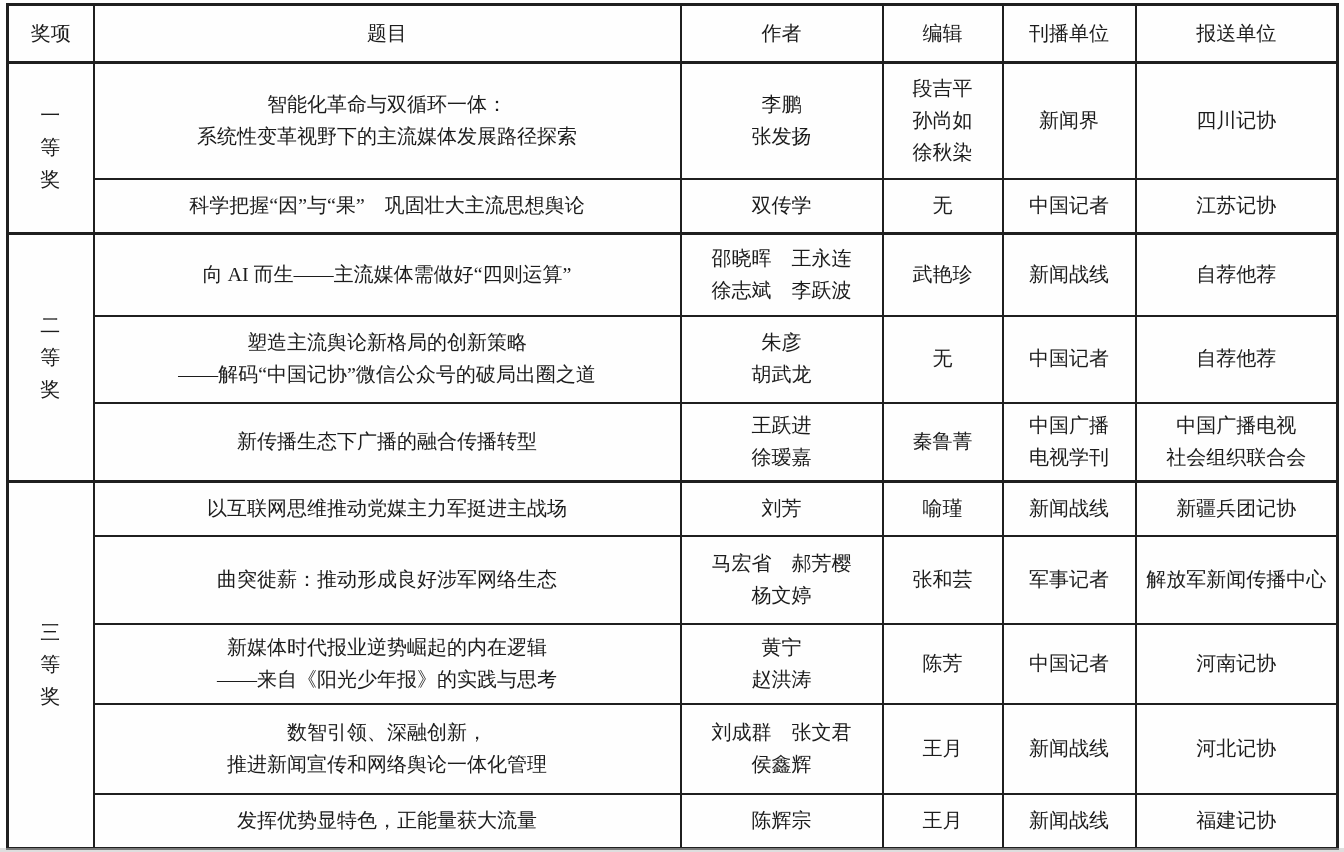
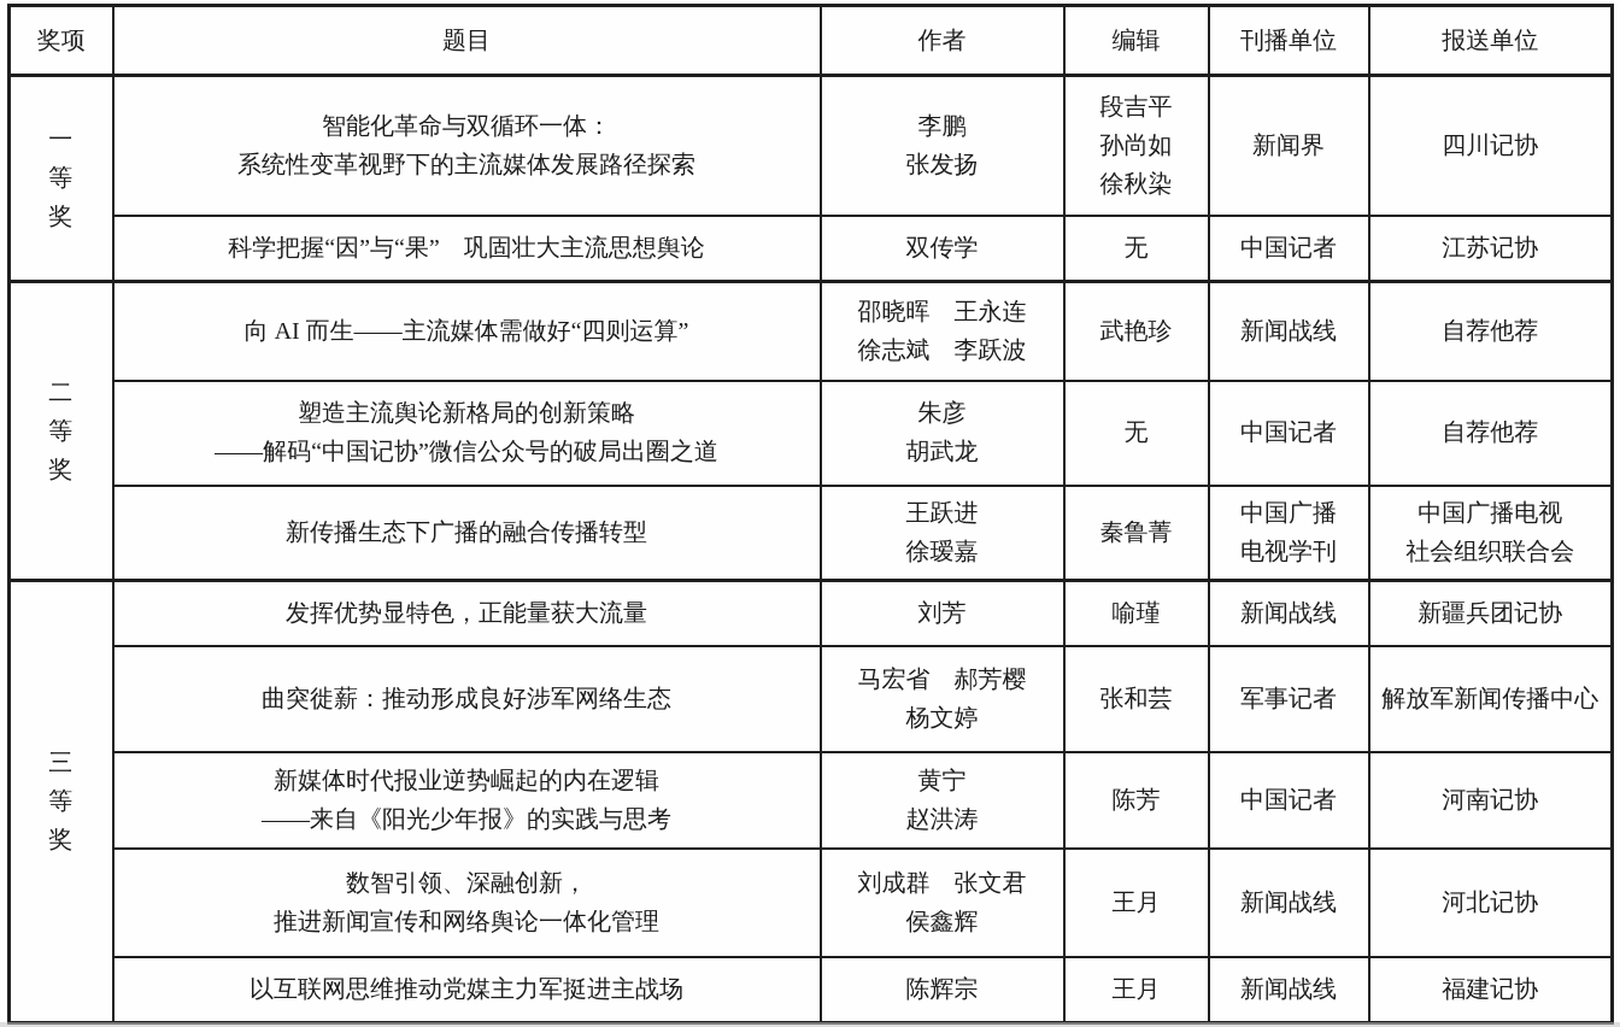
  奖项	题目	作者	编辑	刊播单位	报送单位
  一 等 奖	智能化革命与双循环一体： 系统性变革视野下的主流媒体发展路径探索	李鹏 张发扬	段吉平 孙尚如 徐秋染	新闻界	四川记协
  科学把握“因”与“果” 巩固壮大主流思想舆论	双传学	无	中国记者	江苏记协
  二 等 奖	向 AI 而生——主流媒体需做好“四则运算”	邵晓晖 王永连 徐志斌 李跃波	武艳珍	新闻战线	自荐他荐
  塑造主流舆论新格局的创新策略 ——解码“中国记协”微信公众号的破局出圈之道	朱彦 胡武龙	无	中国记者	自荐他荐
  新传播生态下广播的融合传播转型	王跃进 徐瑷嘉	秦鲁菁	中国广播 电视学刊	中国广播电视 社会组织联合会
- 三 等 奖	以互联网思维推动党媒主力军挺进主战场	刘芳	喻瑾	新闻战线	新疆兵团记协
+ 三 等 奖	发挥优势显特色，正能量获大流量	刘芳	喻瑾	新闻战线	新疆兵团记协
  曲突徙薪：推动形成良好涉军网络生态	马宏省 郝芳樱 杨文婷	张和芸	军事记者	解放军新闻传播中心
  新媒体时代报业逆势崛起的内在逻辑 ——来自《阳光少年报》的实践与思考	黄宁 赵洪涛	陈芳	中国记者	河南记协
  数智引领、深融创新， 推进新闻宣传和网络舆论一体化管理	刘成群 张文君 侯鑫辉	王月	新闻战线	河北记协
- 发挥优势显特色，正能量获大流量	陈辉宗	王月	新闻战线	福建记协
+ 以互联网思维推动党媒主力军挺进主战场	陈辉宗	王月	新闻战线	福建记协
